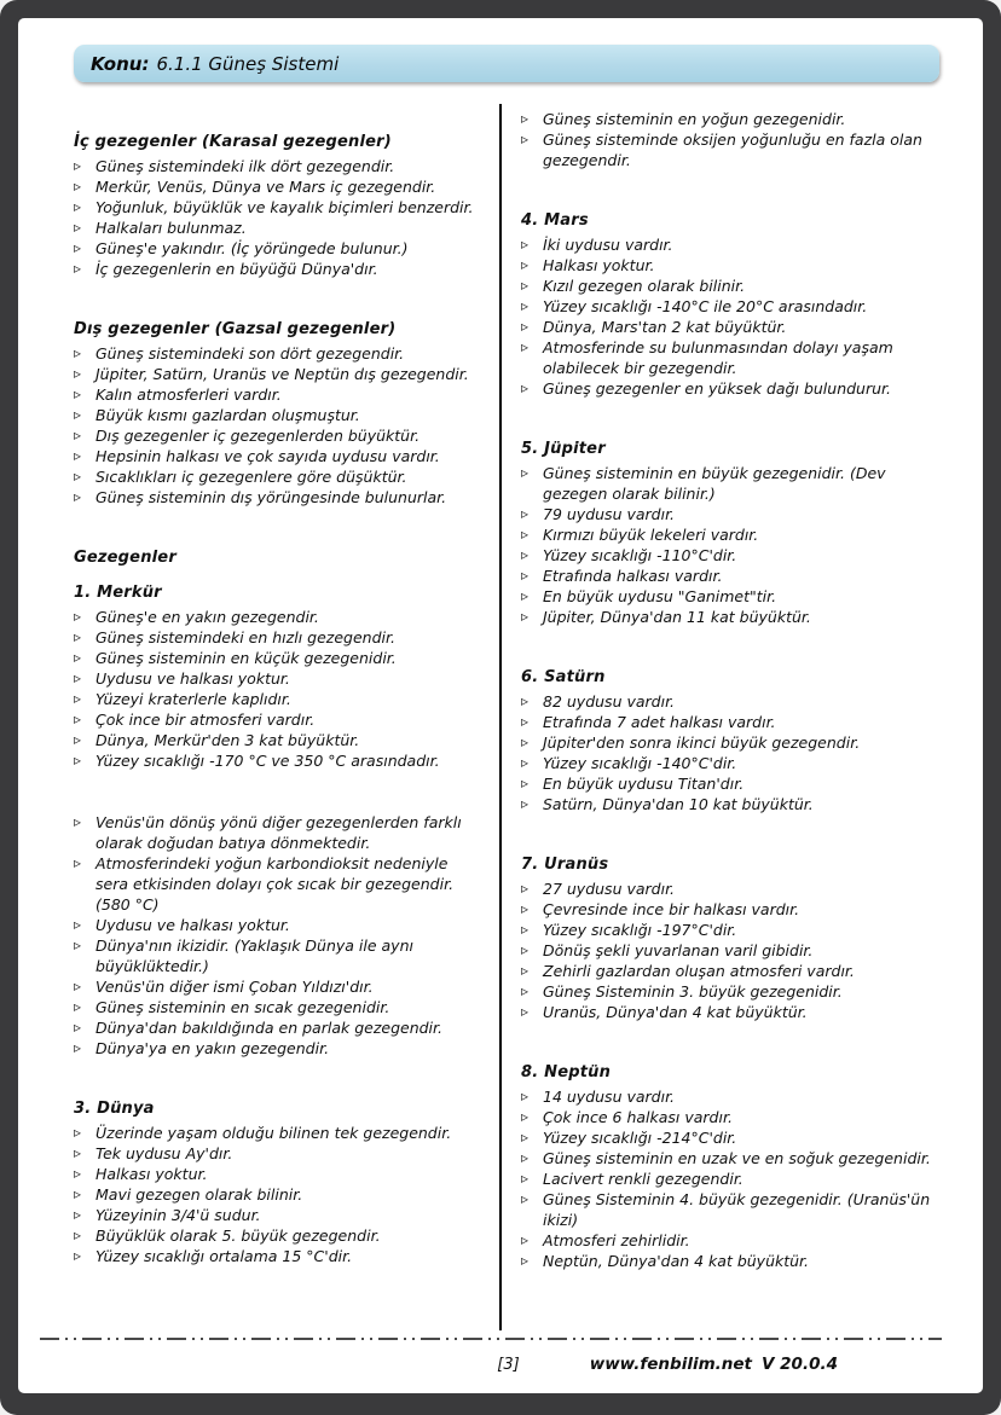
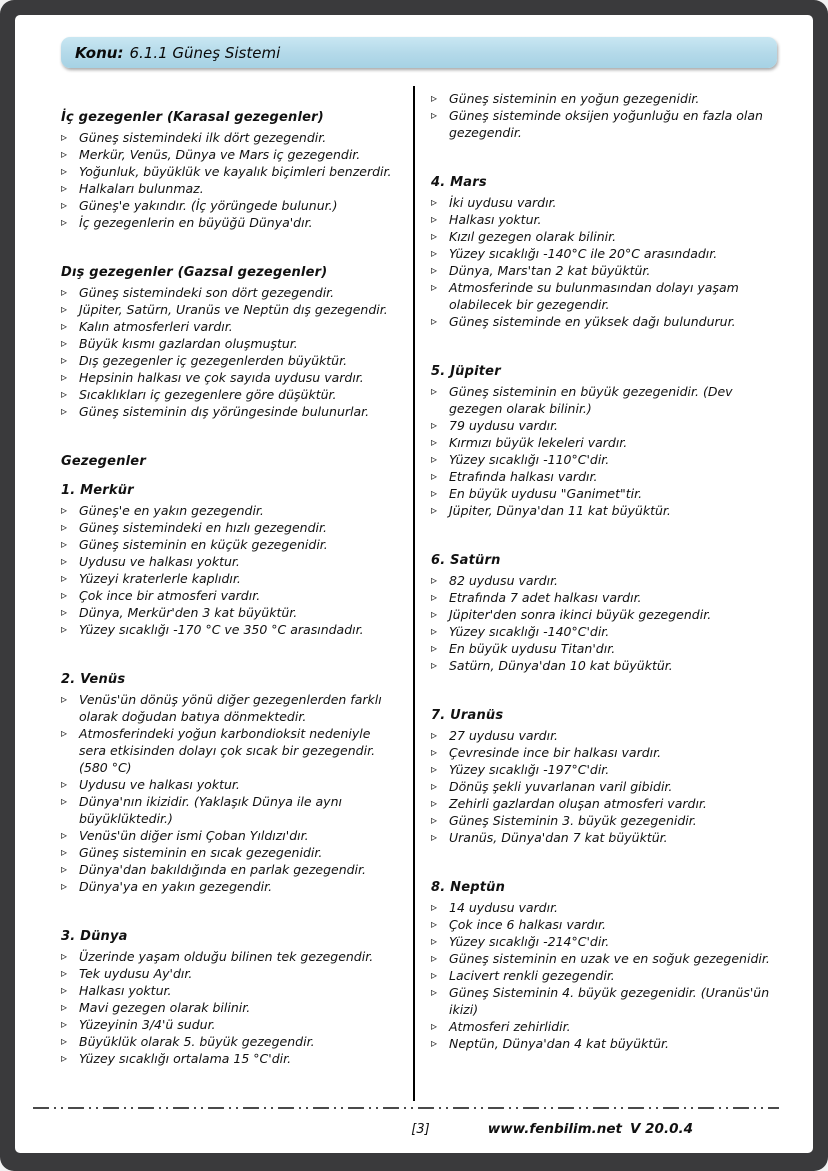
  Konu: 6.1.1 Güneş Sistemi
  İç gezegenler (Karasal gezegenler)
  ▹
  Güneş sistemindeki ilk dört gezegendir.
  ▹
  Merkür, Venüs, Dünya ve Mars iç gezegendir.
  ▹
  Yoğunluk, büyüklük ve kayalık biçimleri benzerdir.
  ▹
  Halkaları bulunmaz.
  ▹
  Güneş'e yakındır. (İç yörüngede bulunur.)
  ▹
  İç gezegenlerin en büyüğü Dünya'dır.
  Dış gezegenler (Gazsal gezegenler)
  ▹
  Güneş sistemindeki son dört gezegendir.
  ▹
  Jüpiter, Satürn, Uranüs ve Neptün dış gezegendir.
  ▹
  Kalın atmosferleri vardır.
  ▹
  Büyük kısmı gazlardan oluşmuştur.
  ▹
  Dış gezegenler iç gezegenlerden büyüktür.
  ▹
  Hepsinin halkası ve çok sayıda uydusu vardır.
  ▹
  Sıcaklıkları iç gezegenlere göre düşüktür.
  ▹
  Güneş sisteminin dış yörüngesinde bulunurlar.
  Gezegenler
  1. Merkür
  ▹
  Güneş'e en yakın gezegendir.
  ▹
  Güneş sistemindeki en hızlı gezegendir.
  ▹
  Güneş sisteminin en küçük gezegenidir.
  ▹
  Uydusu ve halkası yoktur.
  ▹
  Yüzeyi kraterlerle kaplıdır.
  ▹
  Çok ince bir atmosferi vardır.
  ▹
  Dünya, Merkür'den 3 kat büyüktür.
  ▹
  Yüzey sıcaklığı -170 °C ve 350 °C arasındadır.
+ 2. Venüs
  ▹
  Venüs'ün dönüş yönü diğer gezegenlerden farklı olarak doğudan batıya dönmektedir.
  ▹
  Atmosferindeki yoğun karbondioksit nedeniyle sera etkisinden dolayı çok sıcak bir gezegendir. (580 °C)
  ▹
  Uydusu ve halkası yoktur.
  ▹
  Dünya'nın ikizidir. (Yaklaşık Dünya ile aynı büyüklüktedir.)
  ▹
  Venüs'ün diğer ismi Çoban Yıldızı'dır.
  ▹
  Güneş sisteminin en sıcak gezegenidir.
  ▹
  Dünya'dan bakıldığında en parlak gezegendir.
  ▹
  Dünya'ya en yakın gezegendir.
  3. Dünya
  ▹
  Üzerinde yaşam olduğu bilinen tek gezegendir.
  ▹
  Tek uydusu Ay'dır.
  ▹
  Halkası yoktur.
  ▹
  Mavi gezegen olarak bilinir.
  ▹
  Yüzeyinin 3/4'ü sudur.
  ▹
  Büyüklük olarak 5. büyük gezegendir.
  ▹
  Yüzey sıcaklığı ortalama 15 °C'dir.
  ▹
  Güneş sisteminin en yoğun gezegenidir.
  ▹
  Güneş sisteminde oksijen yoğunluğu en fazla olan gezegendir.
  4. Mars
  ▹
  İki uydusu vardır.
  ▹
  Halkası yoktur.
  ▹
  Kızıl gezegen olarak bilinir.
  ▹
  Yüzey sıcaklığı -140°C ile 20°C arasındadır.
  ▹
  Dünya, Mars'tan 2 kat büyüktür.
  ▹
  Atmosferinde su bulunmasından dolayı yaşam olabilecek bir gezegendir.
  ▹
- Güneş gezegenler en yüksek dağı bulundurur.
+ Güneş sisteminde en yüksek dağı bulundurur.
  5. Jüpiter
  ▹
  Güneş sisteminin en büyük gezegenidir. (Dev gezegen olarak bilinir.)
  ▹
  79 uydusu vardır.
  ▹
  Kırmızı büyük lekeleri vardır.
  ▹
  Yüzey sıcaklığı -110°C'dir.
  ▹
  Etrafında halkası vardır.
  ▹
  En büyük uydusu "Ganimet"tir.
  ▹
  Jüpiter, Dünya'dan 11 kat büyüktür.
  6. Satürn
  ▹
  82 uydusu vardır.
  ▹
  Etrafında 7 adet halkası vardır.
  ▹
  Jüpiter'den sonra ikinci büyük gezegendir.
  ▹
  Yüzey sıcaklığı -140°C'dir.
  ▹
  En büyük uydusu Titan'dır.
  ▹
  Satürn, Dünya'dan 10 kat büyüktür.
  7. Uranüs
  ▹
  27 uydusu vardır.
  ▹
  Çevresinde ince bir halkası vardır.
  ▹
  Yüzey sıcaklığı -197°C'dir.
  ▹
  Dönüş şekli yuvarlanan varil gibidir.
  ▹
  Zehirli gazlardan oluşan atmosferi vardır.
  ▹
  Güneş Sisteminin 3. büyük gezegenidir.
  ▹
- Uranüs, Dünya'dan 4 kat büyüktür.
+ Uranüs, Dünya'dan 7 kat büyüktür.
  8. Neptün
  ▹
  14 uydusu vardır.
  ▹
  Çok ince 6 halkası vardır.
  ▹
  Yüzey sıcaklığı -214°C'dir.
  ▹
  Güneş sisteminin en uzak ve en soğuk gezegenidir.
  ▹
  Lacivert renkli gezegendir.
  ▹
  Güneş Sisteminin 4. büyük gezegenidir. (Uranüs'ün ikizi)
  ▹
  Atmosferi zehirlidir.
  ▹
  Neptün, Dünya'dan 4 kat büyüktür.
  [3]
  www.fenbilim.net V 20.0.4
